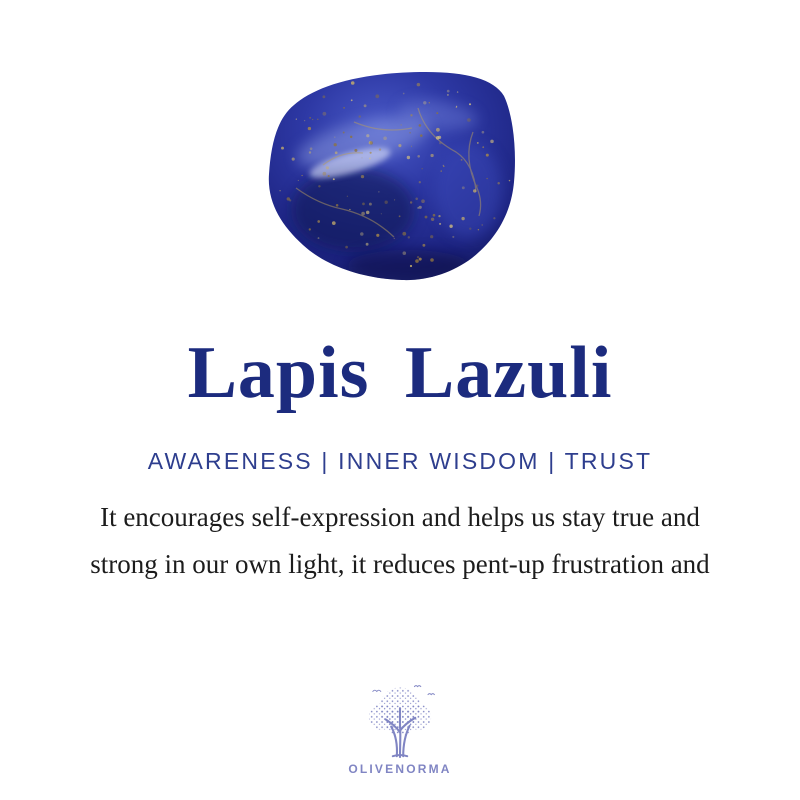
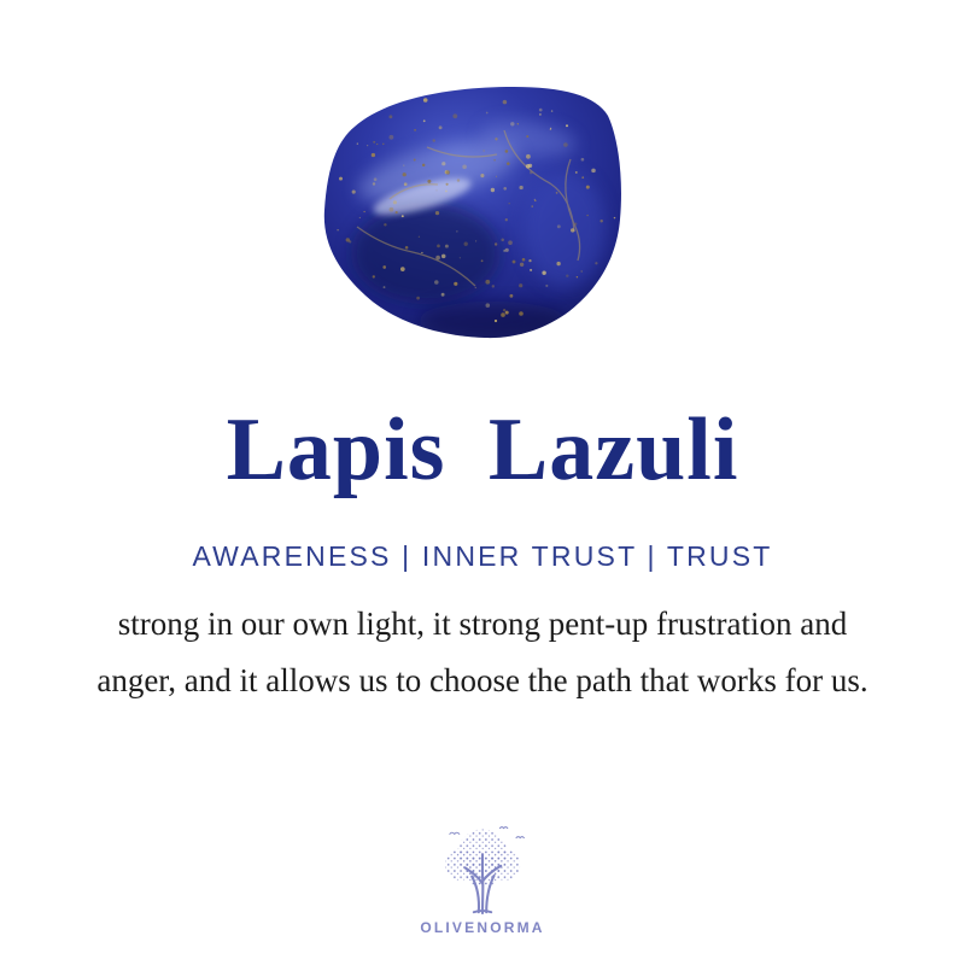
  Lapis Lazuli
- AWARENESS | INNER WISDOM | TRUST
+ AWARENESS | INNER TRUST | TRUST
- It encourages self-expression and helps us stay true and
- strong in our own light, it reduces pent-up frustration and
+ strong in our own light, it strong pent-up frustration and
+ anger, and it allows us to choose the path that works for us.
  OLIVENORMA
